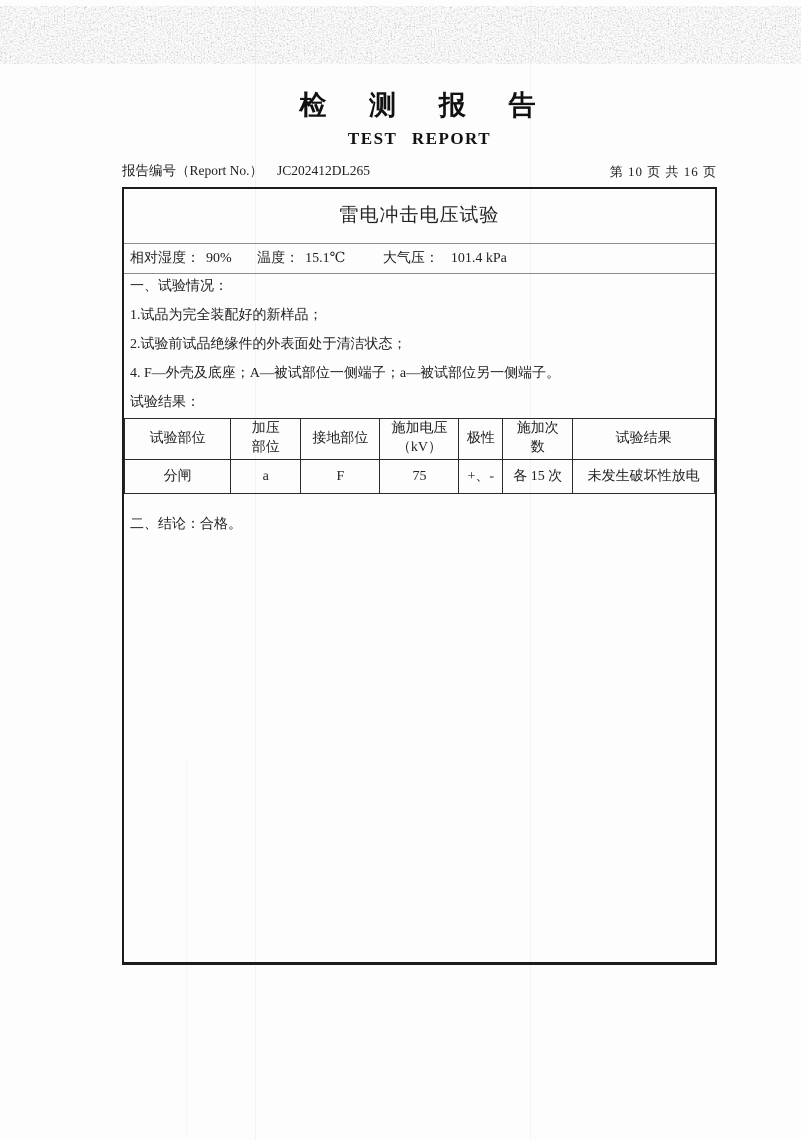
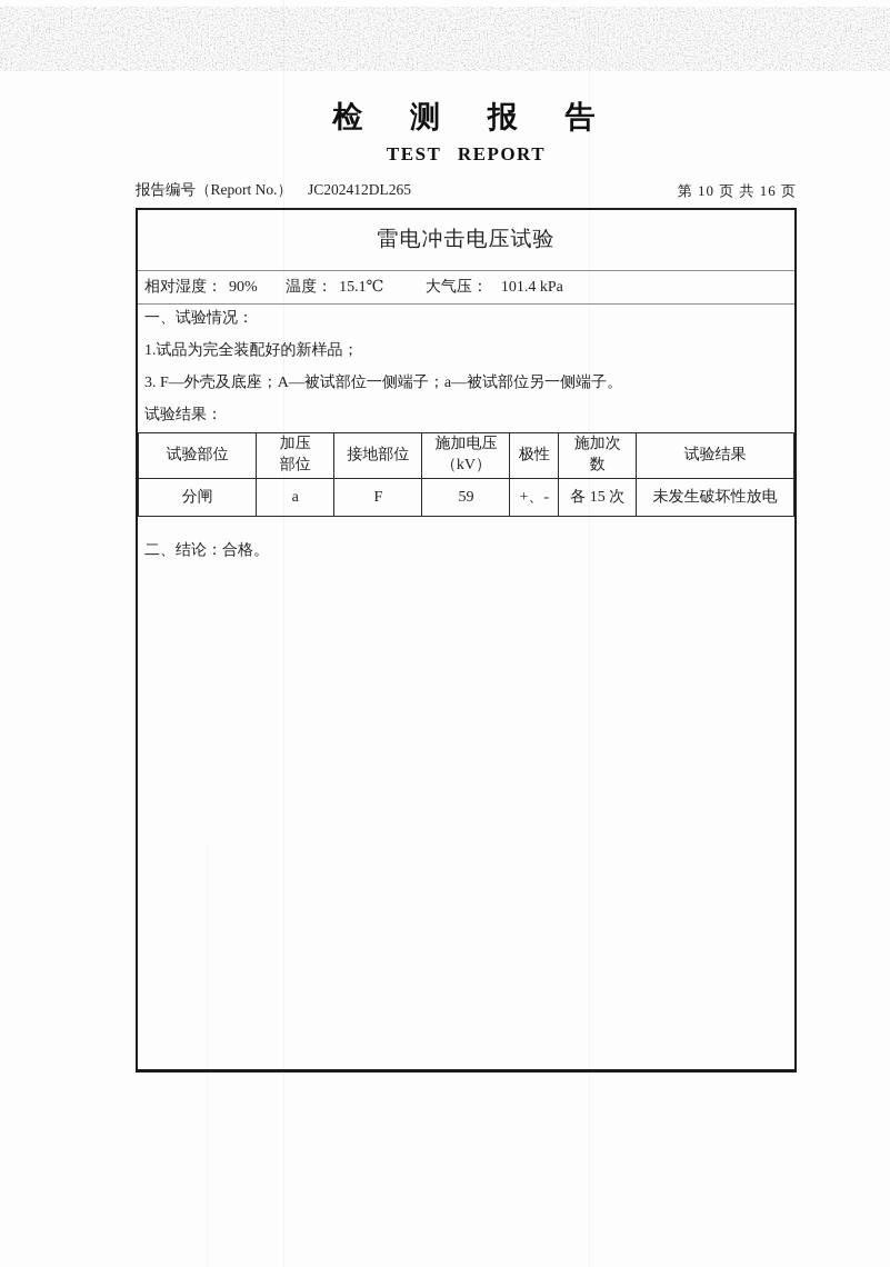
  检 测 报 告
  TEST REPORT
  报告编号（Report No.） JC202412DL265
  第 10 页 共 16 页
  雷电冲击电压试验
  相对湿度： 90% 温度： 15.1℃ 大气压： 101.4 kPa
  一、试验情况：
  1.试品为完全装配好的新样品；
- 2.试验前试品绝缘件的外表面处于清洁状态；
- 4. F—外壳及底座；A—被试部位一侧端子；a—被试部位另一侧端子。
+ 3. F—外壳及底座；A—被试部位一侧端子；a—被试部位另一侧端子。
  试验结果：
  试验部位	加压 部位	接地部位	施加电压 （kV）	极性	施加次 数	试验结果
- 分闸	a	F	75	+、-	各 15 次	未发生破坏性放电
+ 分闸	a	F	59	+、-	各 15 次	未发生破坏性放电
  二、结论：合格。
